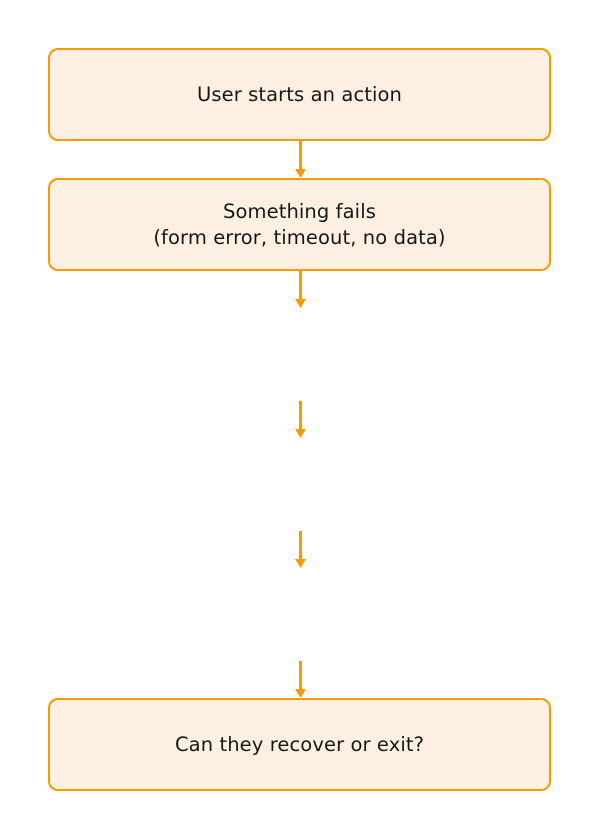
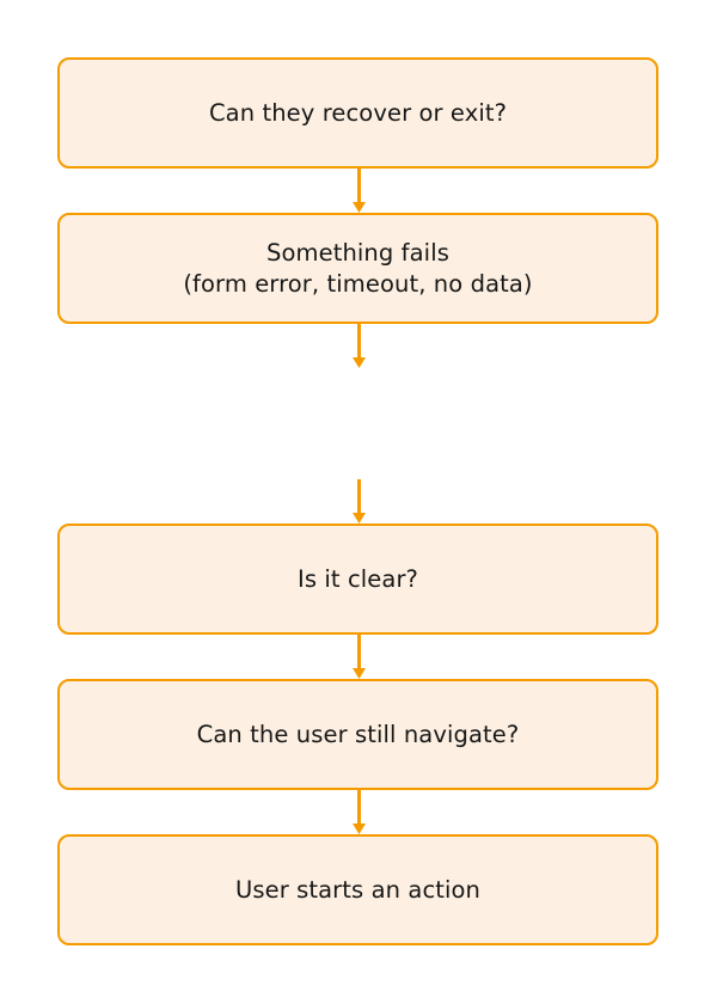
- User starts an action
+ Can they recover or exit?
  Something fails
  (form error, timeout, no data)
+ Is it clear?
+ Can the user still navigate?
- Can they recover or exit?
+ User starts an action
